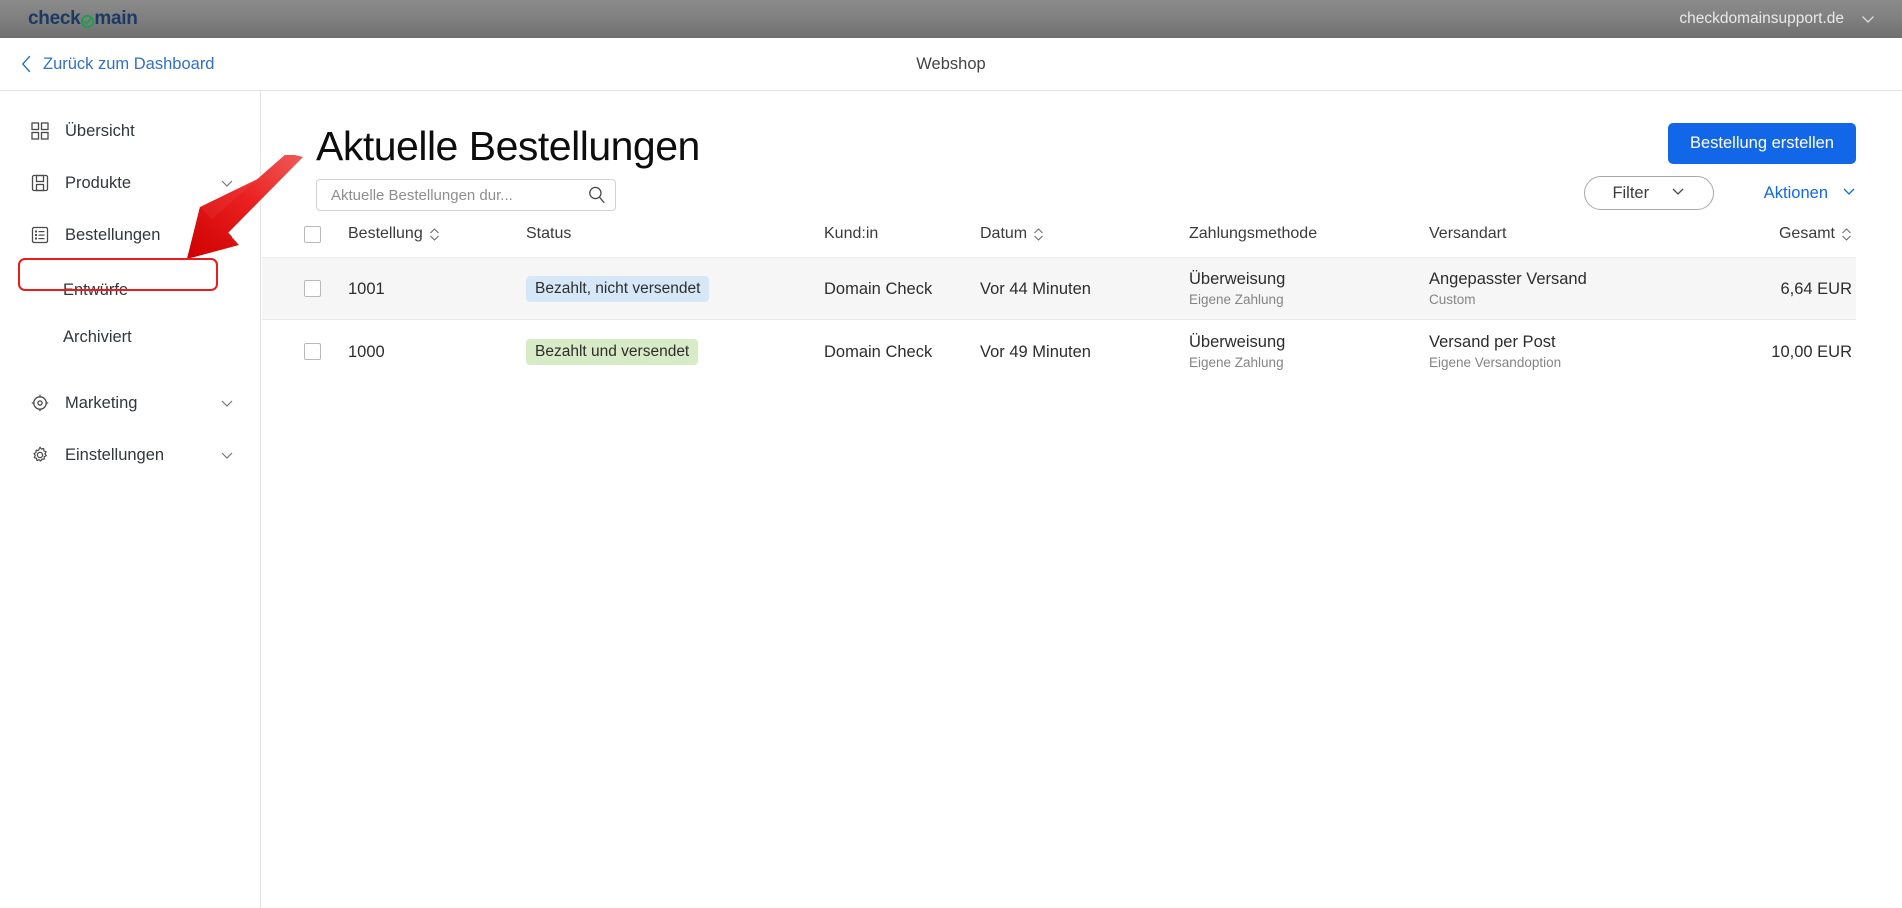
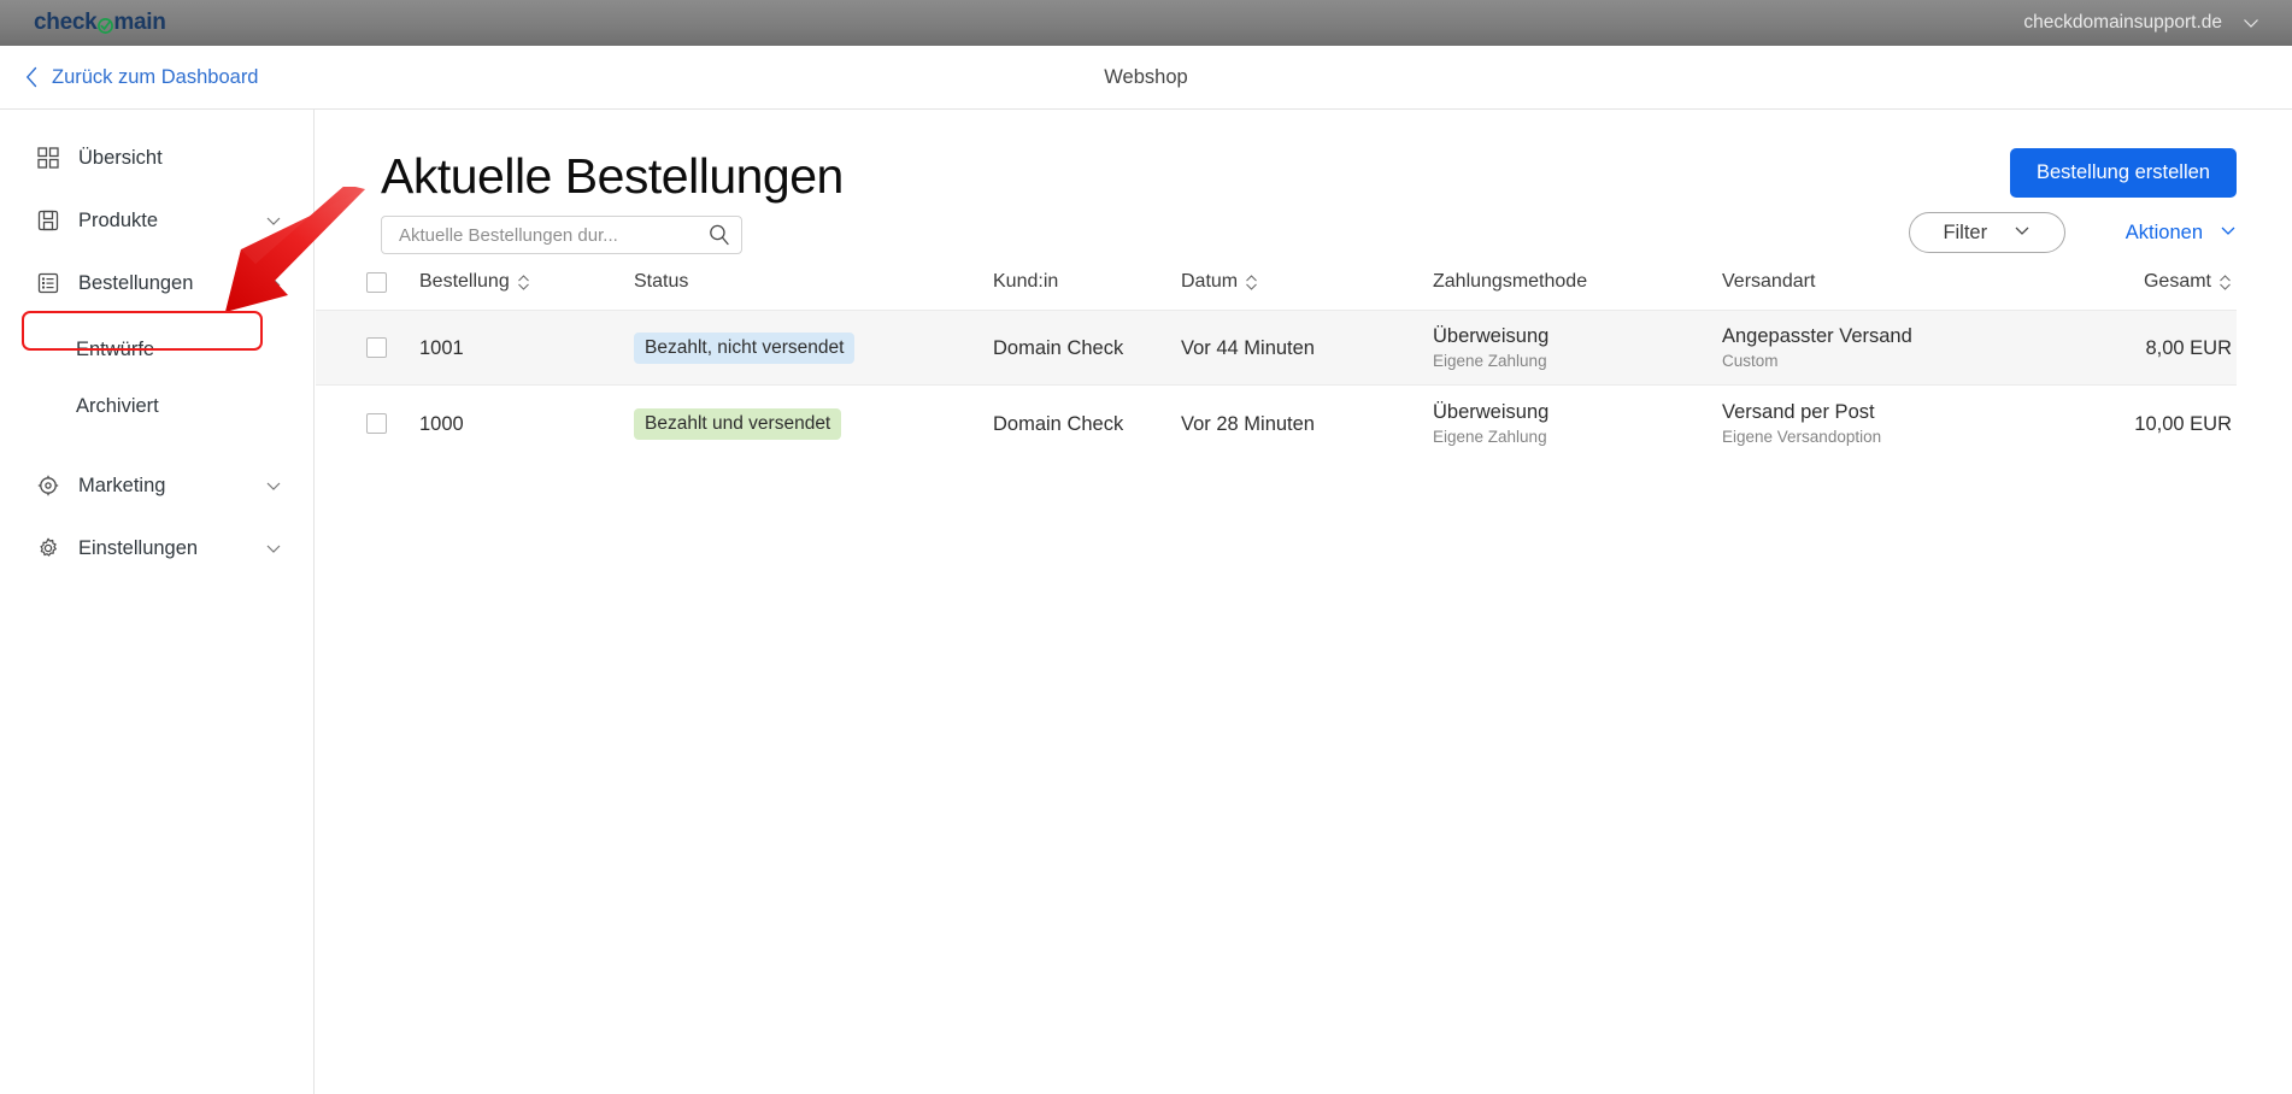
  check
  main
  checkdomainsupport.de
  Zurück zum Dashboard
  Webshop
  Übersicht
  Produkte
  Bestellungen
  Entwürfe
  Archiviert
  Marketing
  Einstellungen
  Aktuelle Bestellungen
  Aktuelle Bestellungen dur...
  Bestellung erstellen
  Filter
  Aktionen
  Bestellung
  Status
  Kund:in
  Datum
  Zahlungsmethode
  Versandart
  Gesamt
  1001
  Bezahlt, nicht versendet
  Domain Check
  Vor 44 Minuten
  Überweisung
  Eigene Zahlung
  Angepasster Versand
  Custom
- 6,64 EUR
+ 8,00 EUR
  1000
  Bezahlt und versendet
  Domain Check
- Vor 49 Minuten
+ Vor 28 Minuten
  Überweisung
  Eigene Zahlung
  Versand per Post
  Eigene Versandoption
  10,00 EUR
